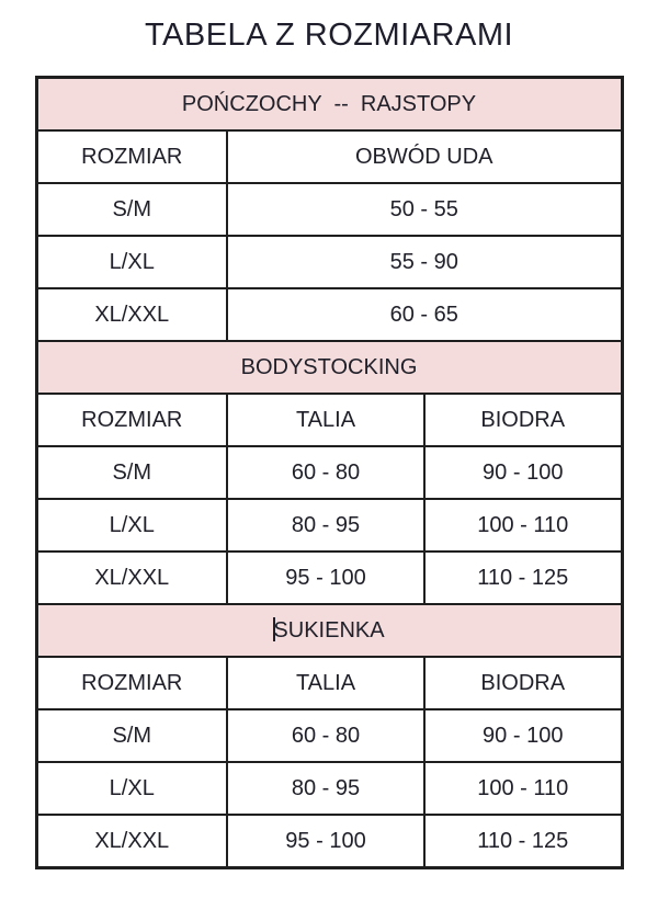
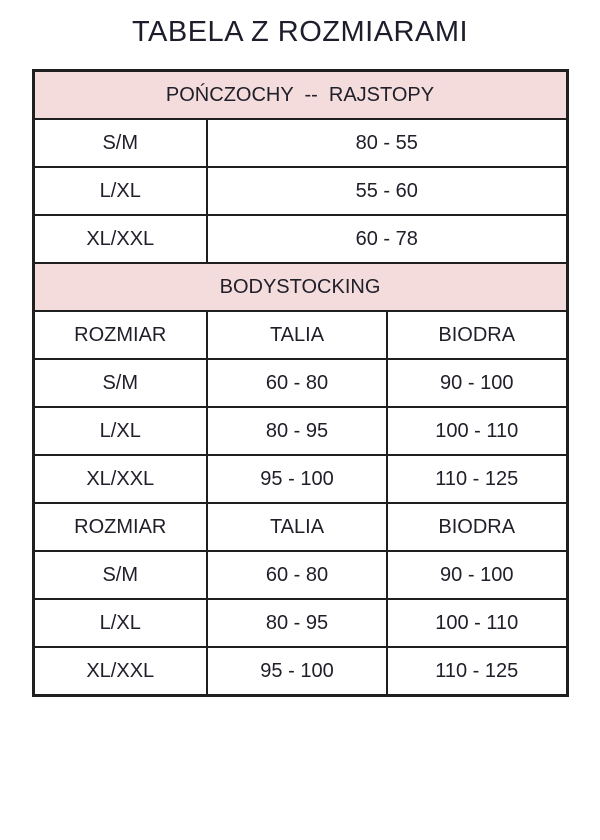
  TABELA Z ROZMIARAMI
  POŃCZOCHY -- RAJSTOPY
- ROZMIAR	OBWÓD UDA
- S/M	50 - 55
+ S/M	80 - 55
- L/XL	55 - 90
+ L/XL	55 - 60
- XL/XXL	60 - 65
+ XL/XXL	60 - 78
  BODYSTOCKING
  ROZMIAR	TALIA	BIODRA
  S/M	60 - 80	90 - 100
  L/XL	80 - 95	100 - 110
  XL/XXL	95 - 100	110 - 125
- SUKIENKA
  ROZMIAR	TALIA	BIODRA
  S/M	60 - 80	90 - 100
  L/XL	80 - 95	100 - 110
  XL/XXL	95 - 100	110 - 125
